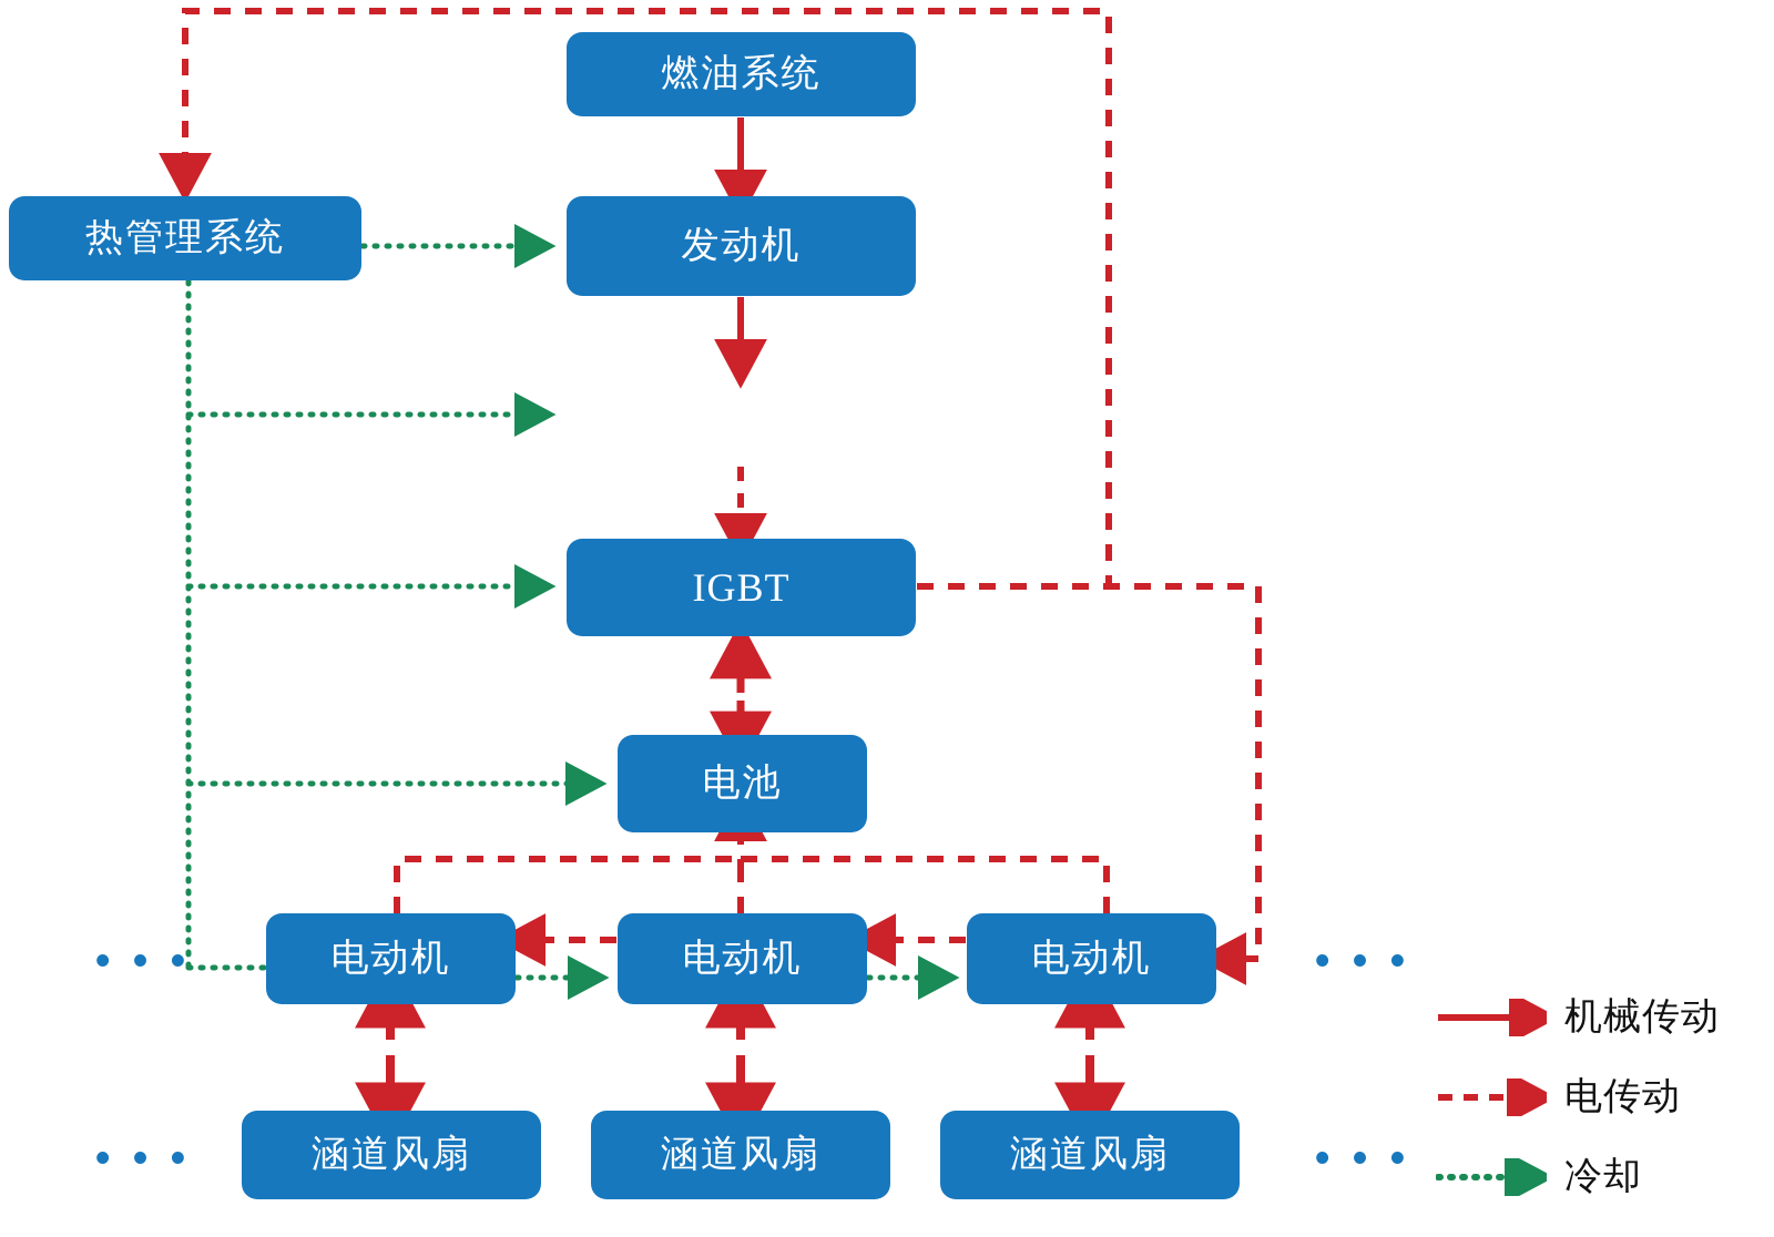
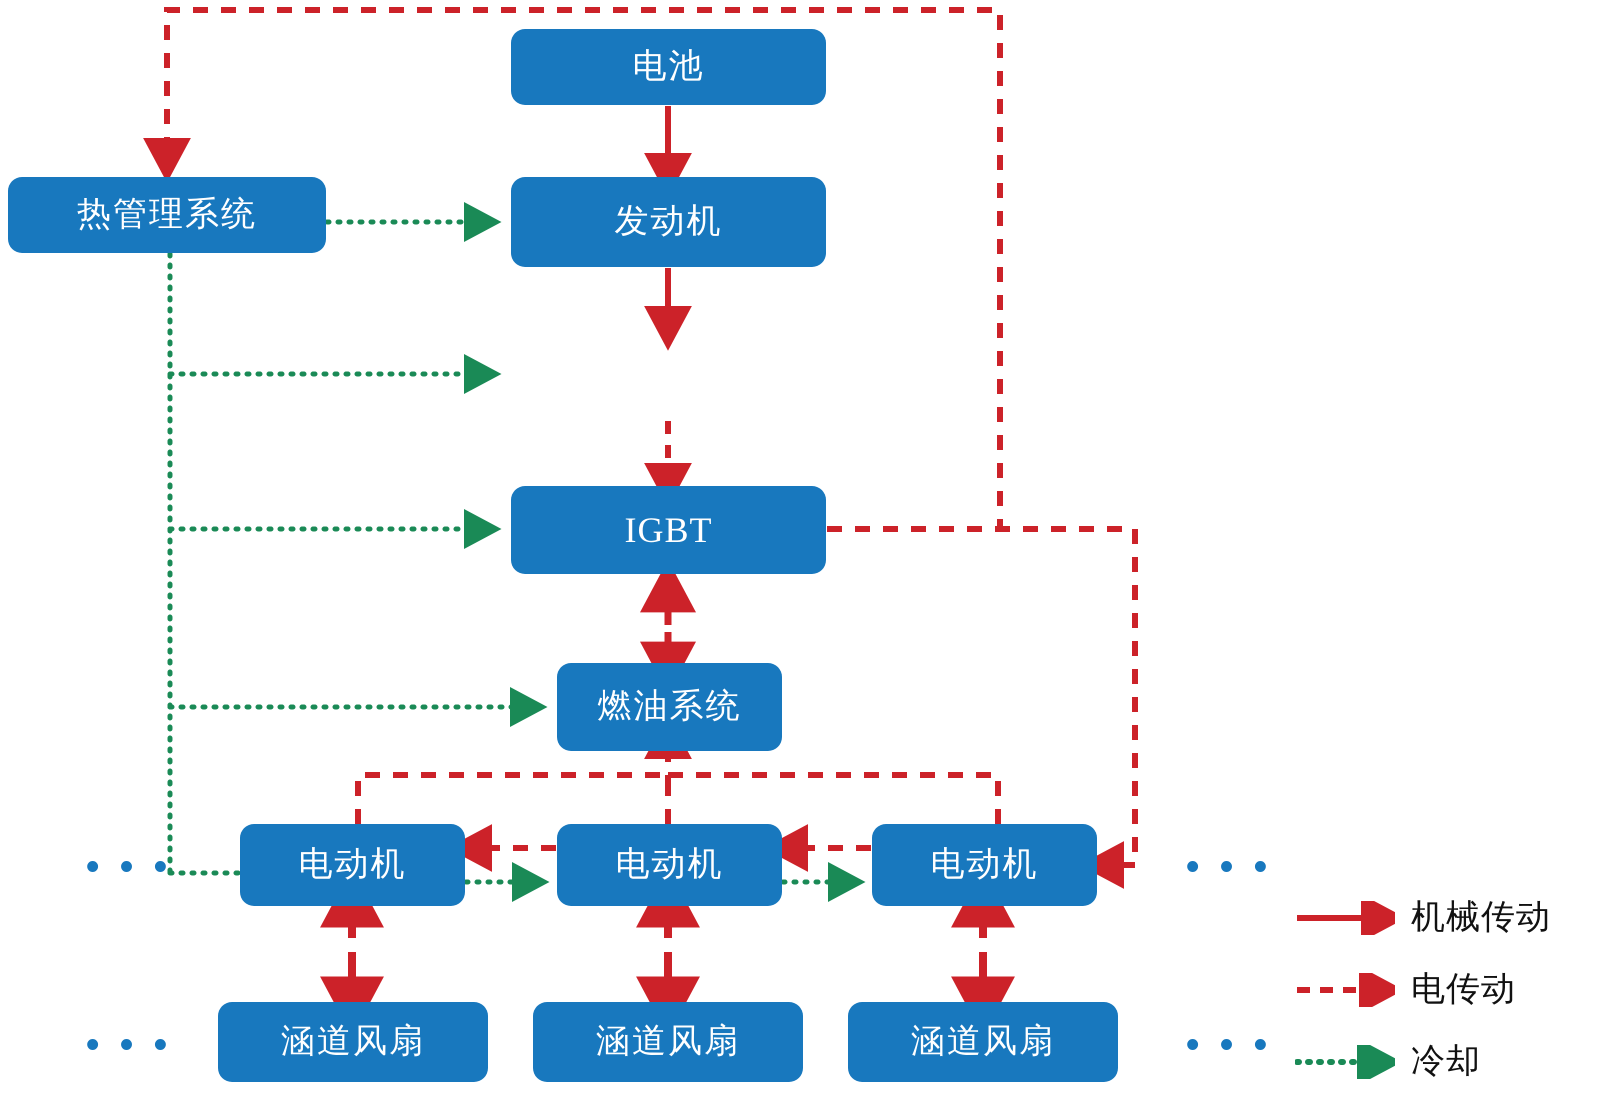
- 燃油系统
+ 电池
  热管理系统
  发动机
  IGBT
- 电池
+ 燃油系统
  电动机
  电动机
  电动机
  涵道风扇
  涵道风扇
  涵道风扇
  • • •
  • • •
  • • •
  • • •
  机械传动
  电传动
  冷却
